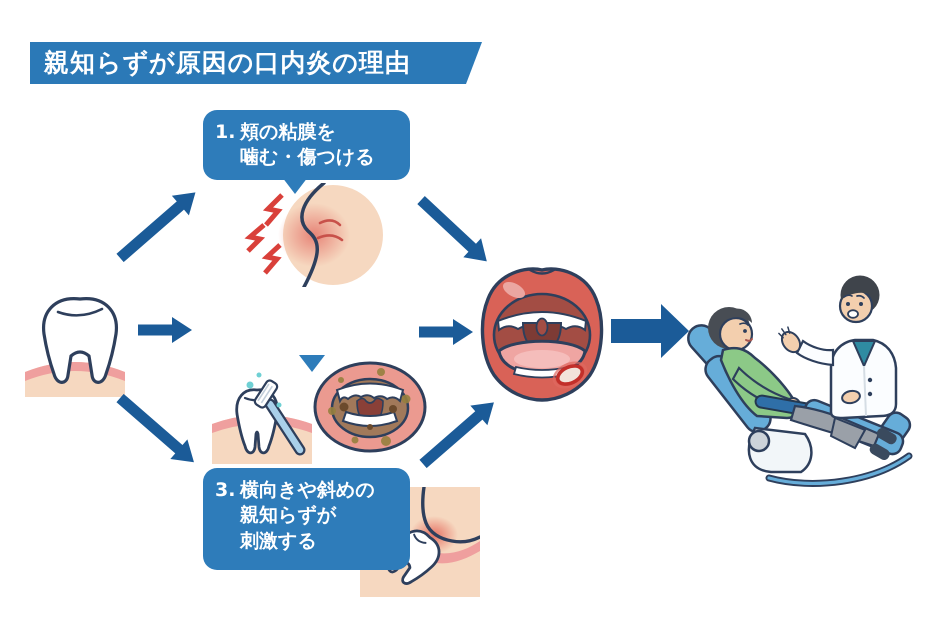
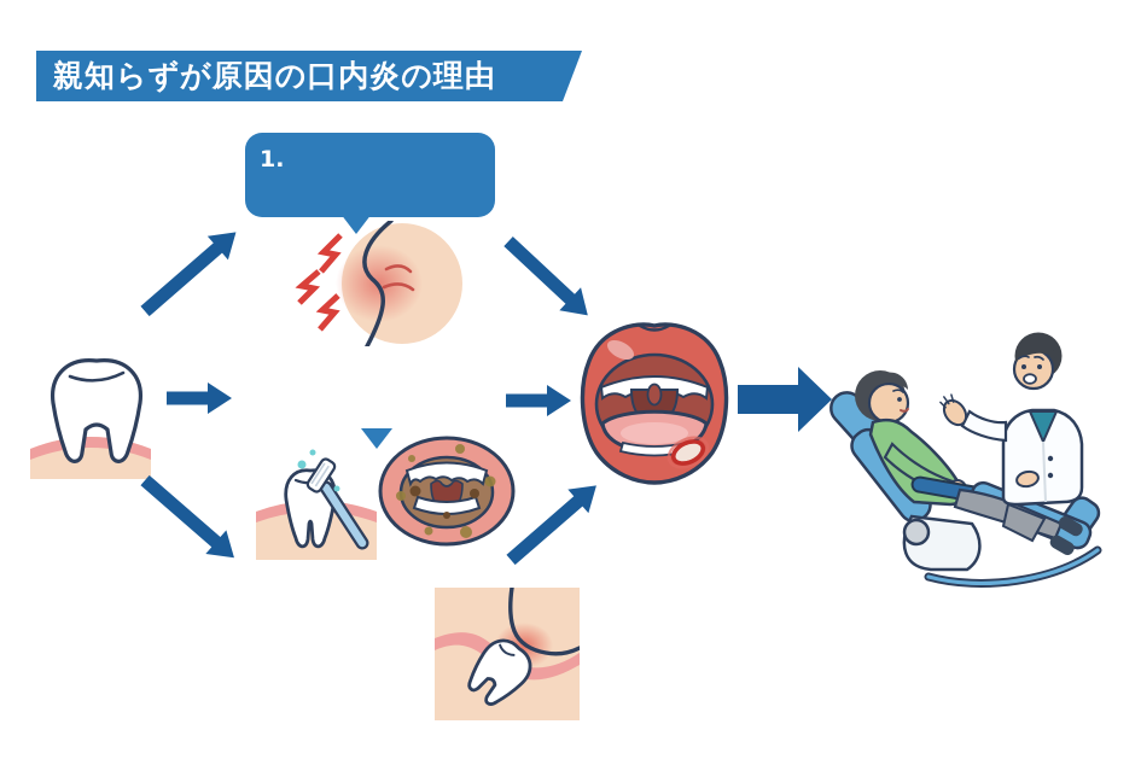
  親知らずが原因の口内炎の理由
  1.
- 頬の粘膜を
- 噛む・傷つける
- 3.
- 横向きや斜めの
- 親知らずが
- 刺激する
